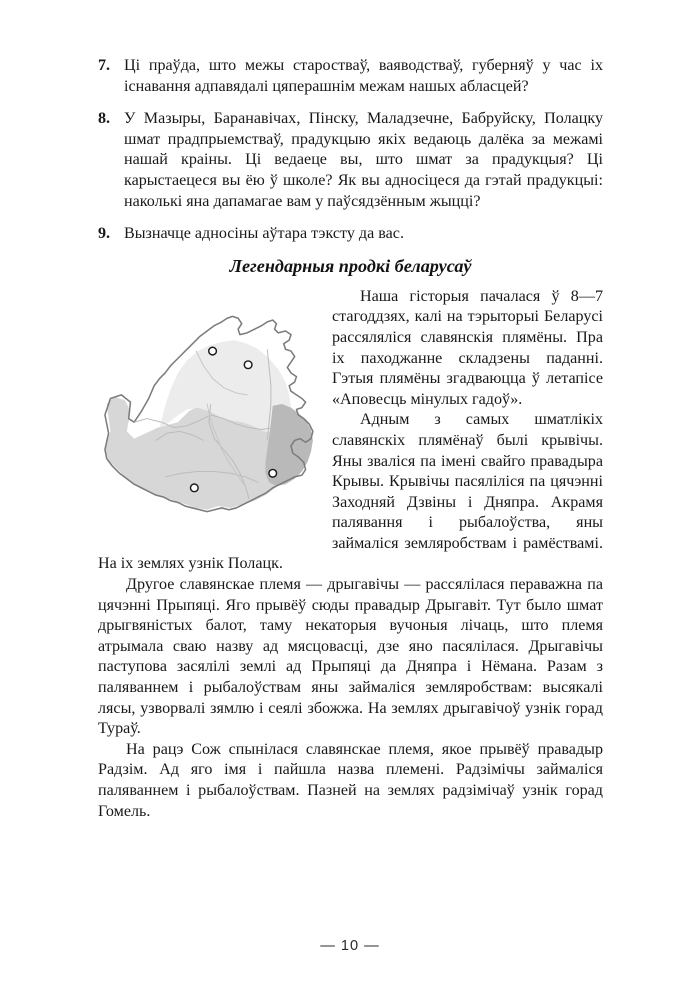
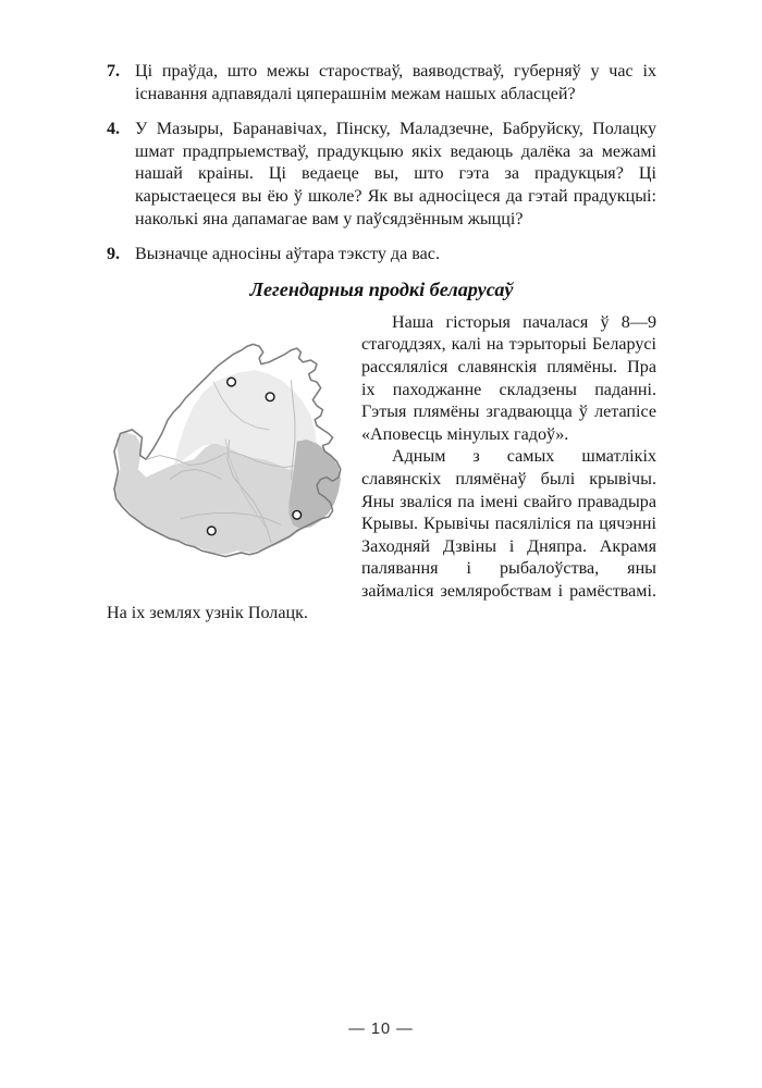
  7.
  Ці праўда, што межы старостваў, ваяводстваў, губерняў у час іх існавання адпавядалі цяперашнім межам нашых абласцей?
- 8.
+ 4.
- У Мазыры, Баранавічах, Пінску, Маладзечне, Бабруйску, Полацку шмат прадпрыемстваў, прадукцыю якіх ведаюць далёка за межамі нашай краіны. Ці ведаеце вы, што шмат за прадукцыя? Ці карыстаецеся вы ёю ў школе? Як вы адносіцеся да гэтай прадукцыі: наколькі яна дапамагае вам у паўсядзённым жыцці?
+ У Мазыры, Баранавічах, Пінску, Маладзечне, Бабруйску, Полацку шмат прадпрыемстваў, прадукцыю якіх ведаюць далёка за межамі нашай краіны. Ці ведаеце вы, што гэта за прадукцыя? Ці карыстаецеся вы ёю ў школе? Як вы адносіцеся да гэтай прадукцыі: наколькі яна дапамагае вам у паўсядзённым жыцці?
  9.
  Вызначце адносіны аўтара тэксту да вас.
  Легендарныя продкі беларусаў
- Наша гісторыя пачалася ў 8—7 стагоддзях, калі на тэрыторыі Беларусі рассяляліся славянскія плямёны. Пра іх паходжанне складзены паданні. Гэтыя плямёны згадваюцца ў летапісе «Аповесць мінулых гадоў».
+ Наша гісторыя пачалася ў 8—9 стагоддзях, калі на тэрыторыі Беларусі рассяляліся славянскія плямёны. Пра іх паходжанне складзены паданні. Гэтыя плямёны згадваюцца ў летапісе «Аповесць мінулых гадоў».
  Адным з самых шматлікіх славянскіх плямёнаў былі крывічы. Яны зваліся па імені свайго правадыра Крывы. Крывічы пасяліліся па цячэнні Заходняй Дзвіны і Дняпра. Акрамя палявання і рыбалоўства, яны займаліся земляробствам і рамёствамі. На іх землях узнік Полацк.
- Другое славянскае племя — дрыгавічы — рассялілася пераважна па цячэнні Прыпяці. Яго прывёў сюды правадыр Дрыгавіт. Тут было шмат дрыгвяністых балот, таму некаторыя вучоныя лічаць, што племя атрымала сваю назву ад мясцовасці, дзе яно пасялілася. Дрыгавічы паступова засялілі землі ад Прыпяці да Дняпра і Нёмана. Разам з паляваннем і рыбалоўствам яны займаліся земляробствам: высякалі лясы, узворвалі зямлю і сеялі збожжа. На землях дрыгавічоў узнік горад Тураў.
- На рацэ Сож спынілася славянскае племя, якое прывёў правадыр Радзім. Ад яго імя і пайшла назва племені. Радзімічы займаліся паляваннем і рыбалоўствам. Пазней на землях радзімічаў узнік горад Гомель.
  — 10 —
